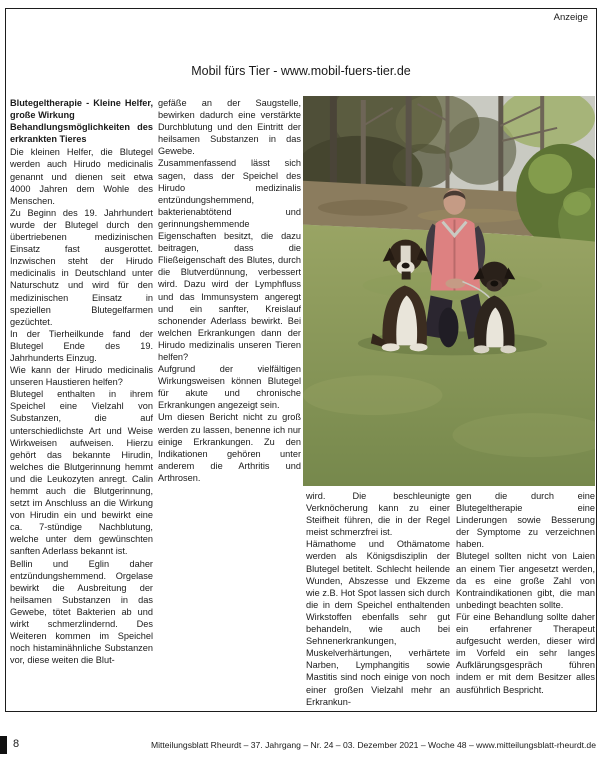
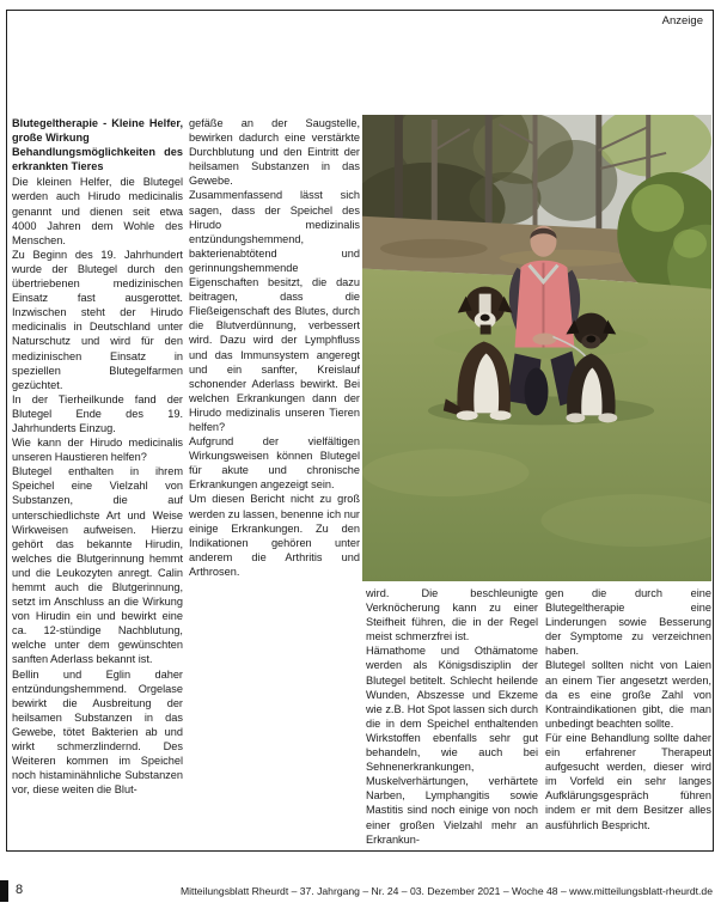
  Anzeige
- Mobil fürs Tier - www.mobil-fuers-tier.de
  Blutegeltherapie - Kleine Helfer, große Wirkung
  Behandlungsmöglichkeiten des erkrankten Tieres
  Die kleinen Helfer, die Blutegel werden auch Hirudo medicinalis genannt und dienen seit etwa 4000 Jahren dem Wohle des Menschen.
  Zu Beginn des 19. Jahrhundert wurde der Blutegel durch den übertriebenen medizinischen Einsatz fast ausgerottet. Inzwischen steht der Hirudo medicinalis in Deutschland unter Naturschutz und wird für den medizinischen Einsatz in speziellen Blutegelfarmen gezüchtet.
  In der Tierheilkunde fand der Blutegel Ende des 19. Jahrhunderts Einzug.
  Wie kann der Hirudo medicinalis unseren Haustieren helfen?
- Blutegel enthalten in ihrem Speichel eine Vielzahl von Substanzen, die auf unterschiedlichste Art und Weise Wirkweisen aufweisen. Hierzu gehört das bekannte Hirudin, welches die Blutgerinnung hemmt und die Leukozyten anregt. Calin hemmt auch die Blutgerinnung, setzt im Anschluss an die Wirkung von Hirudin ein und bewirkt eine ca. 7-stündige Nachblutung, welche unter dem gewünschten sanften Aderlass bekannt ist.
+ Blutegel enthalten in ihrem Speichel eine Vielzahl von Substanzen, die auf unterschiedlichste Art und Weise Wirkweisen aufweisen. Hierzu gehört das bekannte Hirudin, welches die Blutgerinnung hemmt und die Leukozyten anregt. Calin hemmt auch die Blutgerinnung, setzt im Anschluss an die Wirkung von Hirudin ein und bewirkt eine ca. 12-stündige Nachblutung, welche unter dem gewünschten sanften Aderlass bekannt ist.
  Bellin und Eglin daher entzündungshemmend. Orgelase bewirkt die Ausbreitung der heilsamen Substanzen in das Gewebe, tötet Bakterien ab und wirkt schmerzlindernd. Des Weiteren kommen im Speichel noch histaminähnliche Substanzen vor, diese weiten die Blut-
  gefäße an der Saugstelle, bewirken dadurch eine verstärkte Durchblutung und den Eintritt der heilsamen Substanzen in das Gewebe.
  Zusammenfassend lässt sich sagen, dass der Speichel des Hirudo medizinalis entzündungshemmend, bakterienabtötend und gerinnungshemmende Eigenschaften besitzt, die dazu beitragen, dass die Fließeigenschaft des Blutes, durch die Blutverdünnung, verbessert wird. Dazu wird der Lymphfluss und das Immunsystem angeregt und ein sanfter, Kreislauf schonender Aderlass bewirkt. Bei welchen Erkrankungen dann der Hirudo medizinalis unseren Tieren helfen?
  Aufgrund der vielfältigen Wirkungsweisen können Blutegel für akute und chronische Erkrankungen angezeigt sein.
  Um diesen Bericht nicht zu groß werden zu lassen, benenne ich nur einige Erkrankungen. Zu den Indikationen gehören unter anderem die Arthritis und Arthrosen.
  wird. Die beschleunigte Verknöcherung kann zu einer Steifheit führen, die in der Regel meist schmerzfrei ist.
  Hämathome und Othämatome werden als Königsdisziplin der Blutegel betitelt. Schlecht heilende Wunden, Abszesse und Ekzeme wie z.B. Hot Spot lassen sich durch die in dem Speichel enthaltenden Wirkstoffen ebenfalls sehr gut behandeln, wie auch bei Sehnenerkrankungen, Muskelverhärtungen, verhärtete Narben, Lymphangitis sowie Mastitis sind noch einige von noch einer großen Vielzahl mehr an Erkrankun-
  gen die durch eine Blutegeltherapie eine Linderungen sowie Besserung der Symptome zu verzeichnen haben.
  Blutegel sollten nicht von Laien an einem Tier angesetzt werden, da es eine große Zahl von Kontraindikationen gibt, die man unbedingt beachten sollte.
  Für eine Behandlung sollte daher ein erfahrener Therapeut aufgesucht werden, dieser wird im Vorfeld ein sehr langes Aufklärungsgespräch führen indem er mit dem Besitzer alles ausführlich Bespricht.
  8
  Mitteilungsblatt Rheurdt – 37. Jahrgang – Nr. 24 – 03. Dezember 2021 – Woche 48 – www.mitteilungsblatt-rheurdt.de
